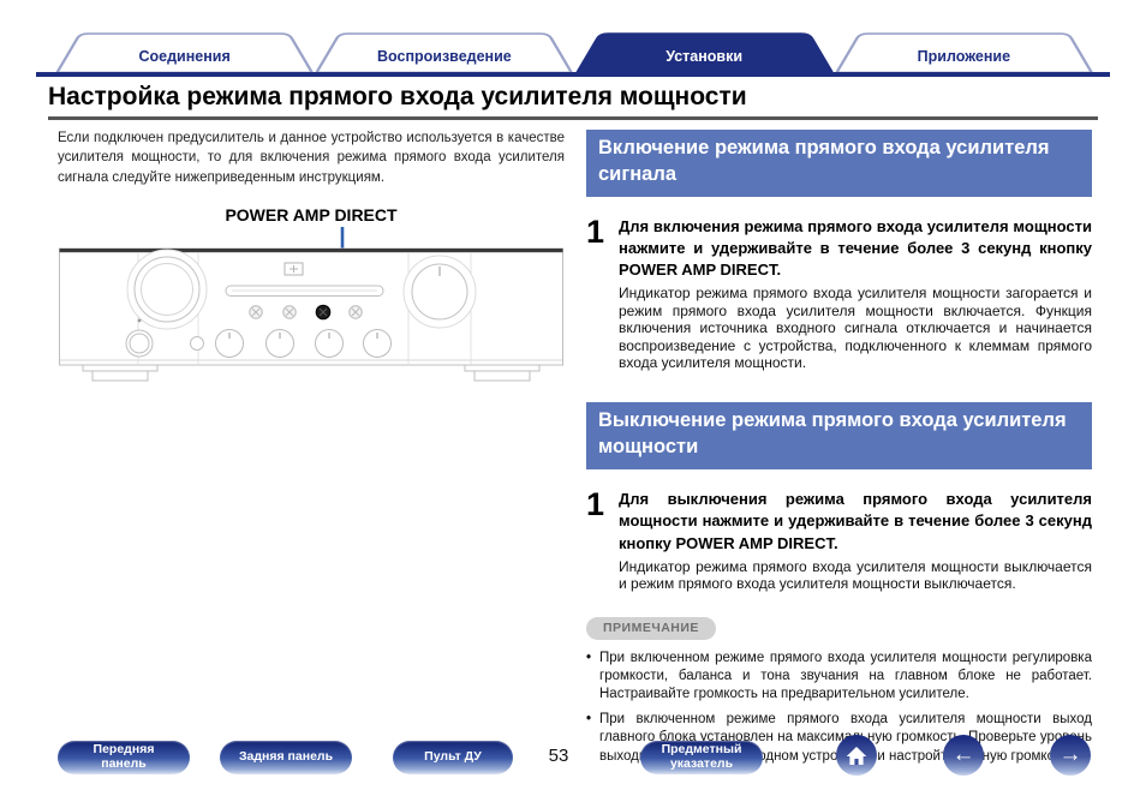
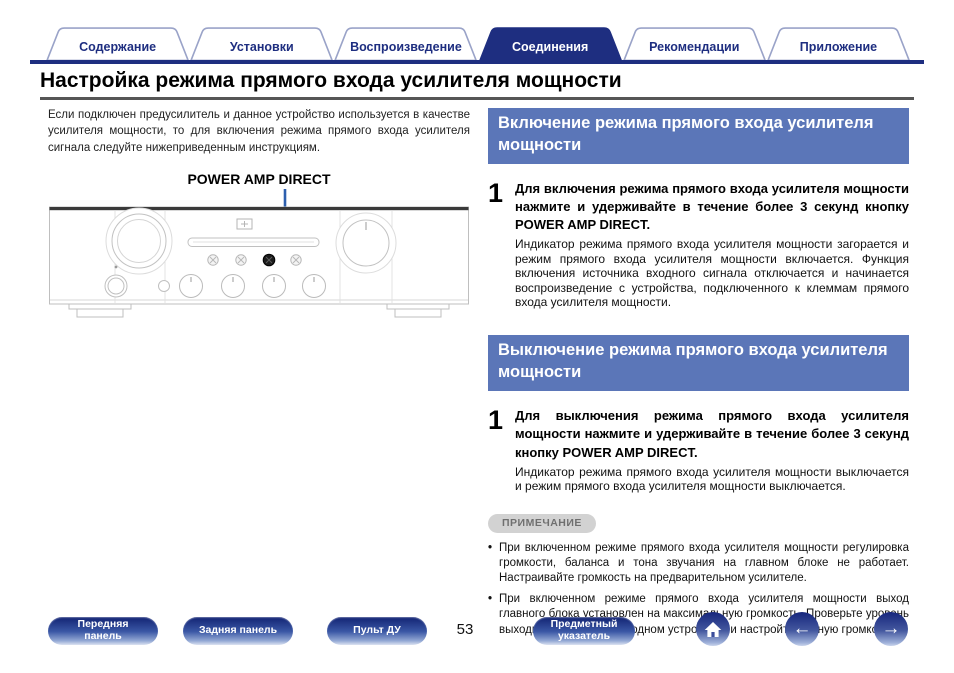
+ Содержание
- Соединения
+ Установки
  Воспроизведение
- Установки
+ Соединения
+ Рекомендации
  Приложение
  Настройка режима прямого входа усилителя мощности
  Если подключен предусилитель и данное устройство используется в качестве усилителя мощности, то для включения режима прямого входа усилителя сигнала следуйте нижеприведенным инструкциям.
  POWER AMP DIRECT
- Включение режима прямого входа усилителя сигнала
+ Включение режима прямого входа усилителя мощности
  1
  Для включения режима прямого входа усилителя мощности нажмите и удерживайте в течение более 3 секунд кнопку POWER AMP DIRECT.
  Индикатор режима прямого входа усилителя мощности загорается и режим прямого входа усилителя мощности включается. Функция включения источника входного сигнала отключается и начинается воспроизведение с устройства, подключенного к клеммам прямого входа усилителя мощности.
  Выключение режима прямого входа усилителя мощности
  1
  Для выключения режима прямого входа усилителя мощности нажмите и удерживайте в течение более 3 секунд кнопку POWER AMP DIRECT.
  Индикатор режима прямого входа усилителя мощности выключается и режим прямого входа усилителя мощности выключается.
  ПРИМЕЧАНИЕ
  •
  При включенном режиме прямого входа усилителя мощности регулировка громкости, баланса и тона звучания на главном блоке не работает. Настраивайте громкость на предварительном усилителе.
  •
  При включенном режиме прямого входа усилителя мощности выход главного блока установлен на максимную громкостроверьте урь выходдном устро и настройную громк
  Передняя панель
  Задняя панель
  Пульт ДУ
  53
  Предметный указатель
  ←
  →
